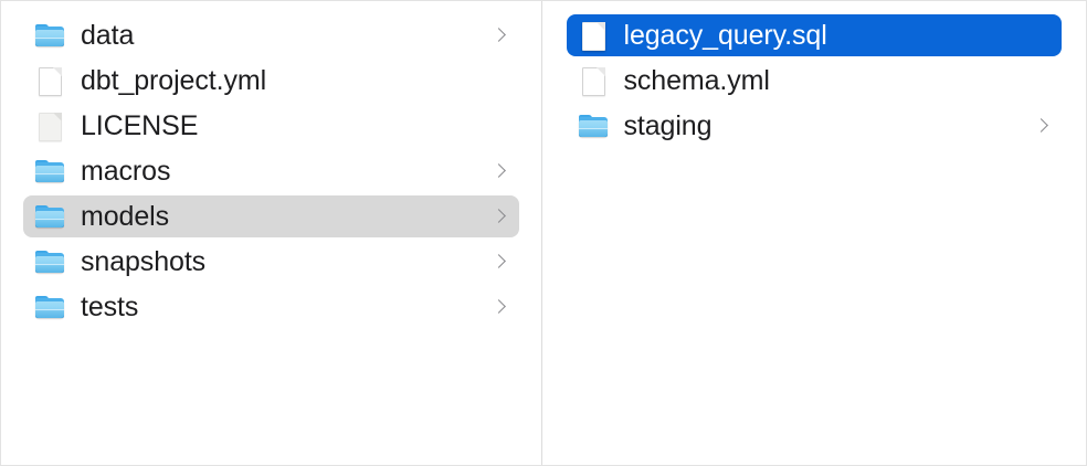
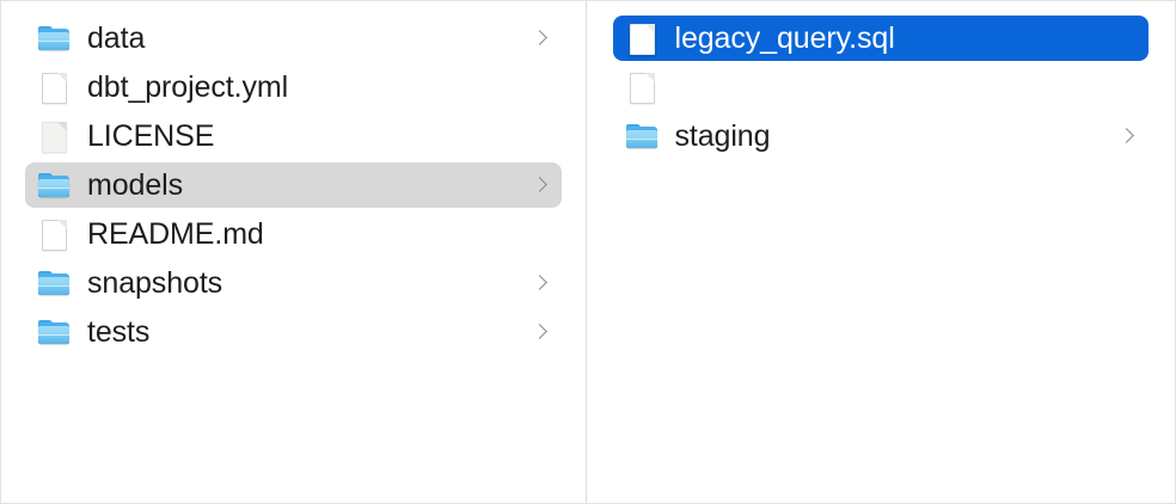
  data
  dbt_project.yml
  LICENSE
- macros
  models
+ README.md
  snapshots
  tests
  legacy_query.sql
- schema.yml
  staging
